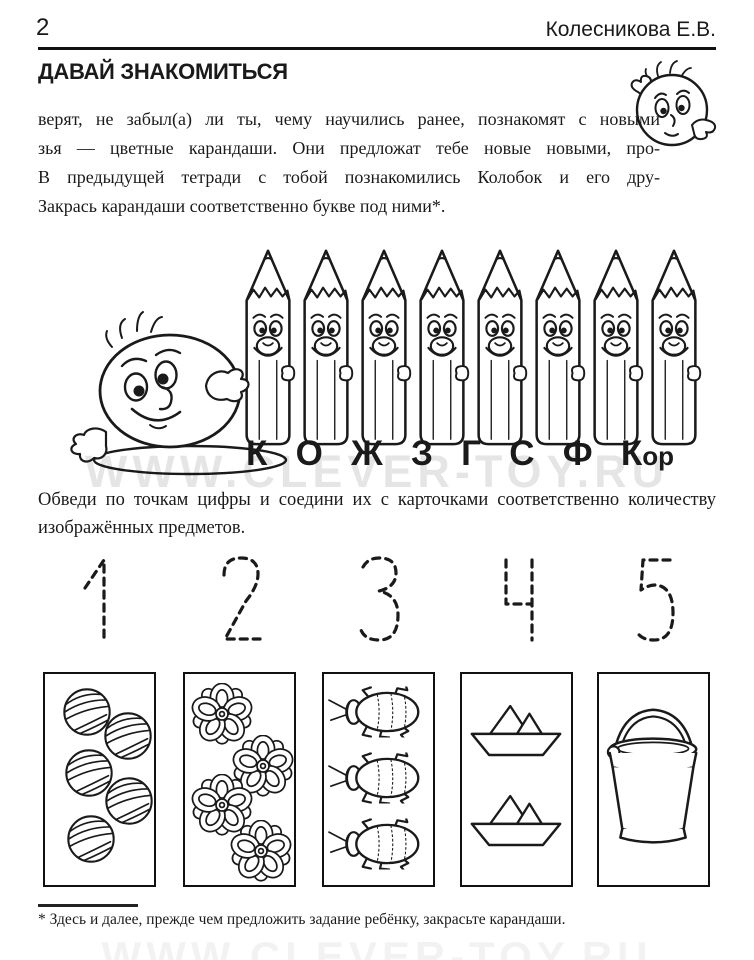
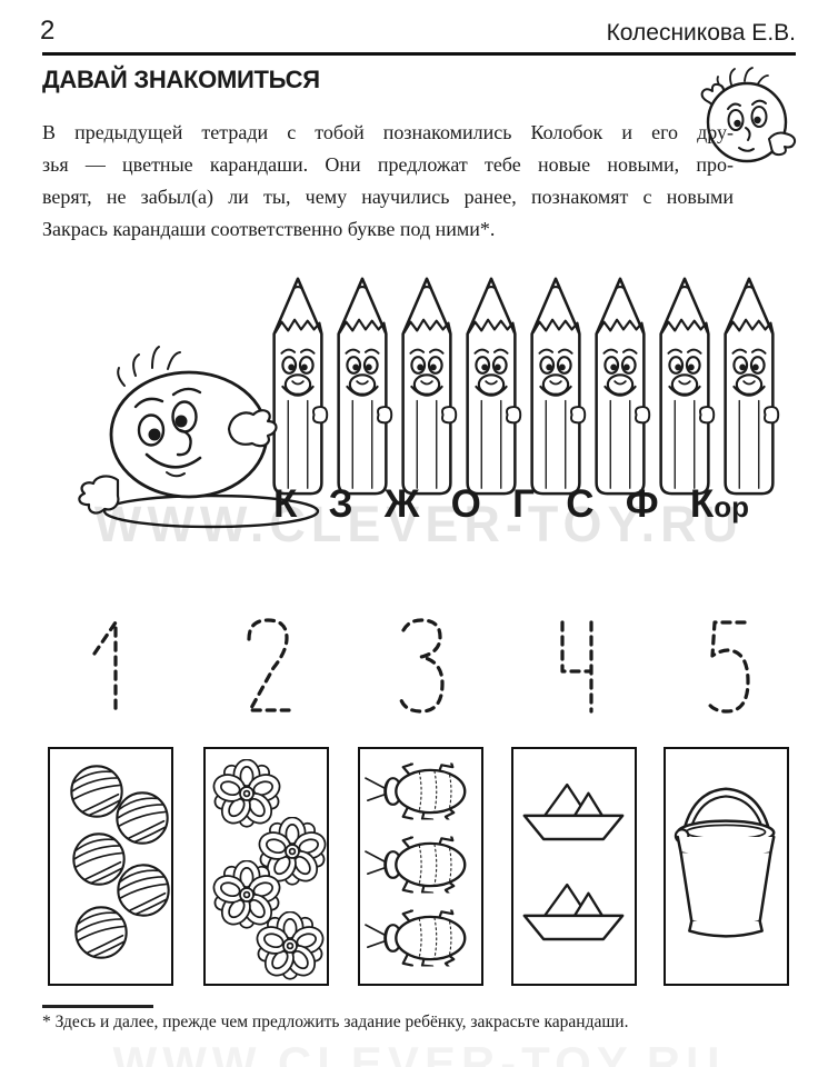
  2
  Колесникова Е.В.
  ДАВАЙ ЗНАКОМИТЬСЯ
- верят, не забыл(а) ли ты, чему научились ранее, познакомят с новыми
+ В предыдущей тетради с тобой познакомились Колобок и его дру-
  зья — цветные карандаши. Они предложат тебе новые новыми, про-
- В предыдущей тетради с тобой познакомились Колобок и его дру-
+ верят, не забыл(а) ли ты, чему научились ранее, познакомят с новыми
  Закрась карандаши соответственно букве под ними*.
  К
- О
+ З
  Ж
- З
+ О
  Г
  С
  Ф
  Кор
  WWW.CLEVER-TOY.RU
- Обведи по точкам цифры и соедини их с карточками соответственно количеству
- изображённых предметов.
  * Здесь и далее, прежде чем предложить задание ребёнку, закрасьте карандаши.
